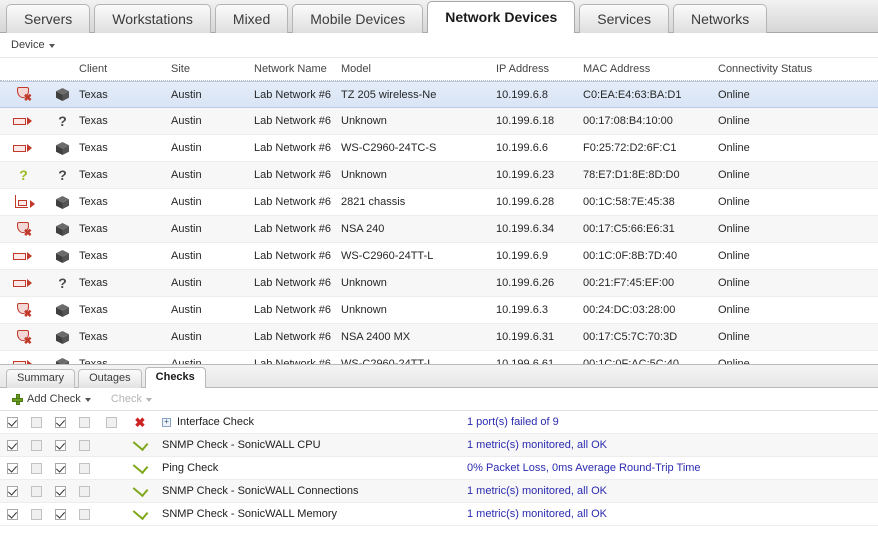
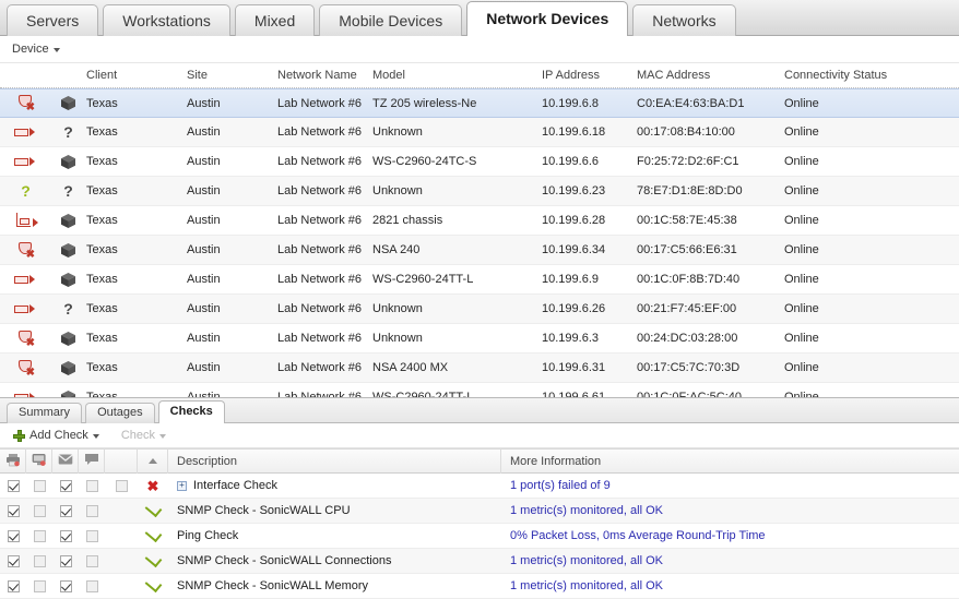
  Servers
  Workstations
  Mixed
  Mobile Devices
  Network Devices
- Services
  Networks
  Device
  Client
  Site
  Network Name
  Model
  IP Address
  MAC Address
  Connectivity Status
  ✖
  Texas
  Austin
  Lab Network #6
  TZ 205 wireless-Ne
  10.199.6.8
  C0:EA:E4:63:BA:D1
  Online
  ?
  Texas
  Austin
  Lab Network #6
  Unknown
  10.199.6.18
  00:17:08:B4:10:00
  Online
  Texas
  Austin
  Lab Network #6
  WS-C2960-24TC-S
  10.199.6.6
  F0:25:72:D2:6F:C1
  Online
  ?
  ?
  Texas
  Austin
  Lab Network #6
  Unknown
  10.199.6.23
  78:E7:D1:8E:8D:D0
  Online
  Texas
  Austin
  Lab Network #6
  2821 chassis
  10.199.6.28
  00:1C:58:7E:45:38
  Online
  ✖
  Texas
  Austin
  Lab Network #6
  NSA 240
  10.199.6.34
  00:17:C5:66:E6:31
  Online
  Texas
  Austin
  Lab Network #6
  WS-C2960-24TT-L
  10.199.6.9
  00:1C:0F:8B:7D:40
  Online
  ?
  Texas
  Austin
  Lab Network #6
  Unknown
  10.199.6.26
  00:21:F7:45:EF:00
  Online
  ✖
  Texas
  Austin
  Lab Network #6
  Unknown
  10.199.6.3
  00:24:DC:03:28:00
  Online
  ✖
  Texas
  Austin
  Lab Network #6
  NSA 2400 MX
  10.199.6.31
  00:17:C5:7C:70:3D
  Online
  Summary
  Outages
  Checks
  Add Check
  Check
+ Description
+ More Information
  ✖
  +
  Interface Check
  1 port(s) failed of 9
  SNMP Check - SonicWALL CPU
  1 metric(s) monitored, all OK
  Ping Check
  0% Packet Loss, 0ms Average Round-Trip Time
  SNMP Check - SonicWALL Connections
  1 metric(s) monitored, all OK
  SNMP Check - SonicWALL Memory
  1 metric(s) monitored, all OK
